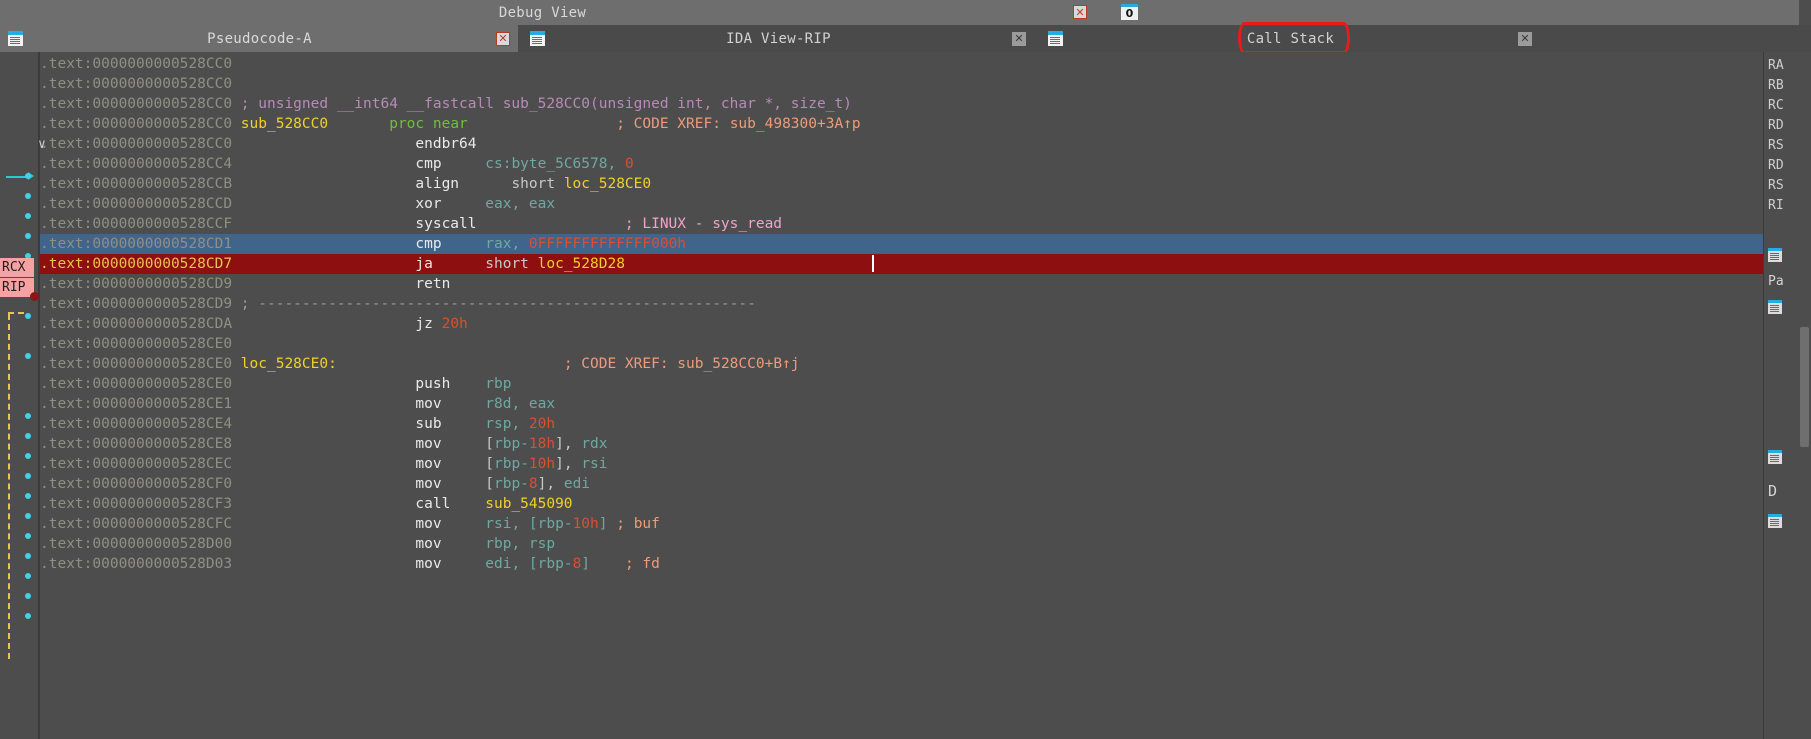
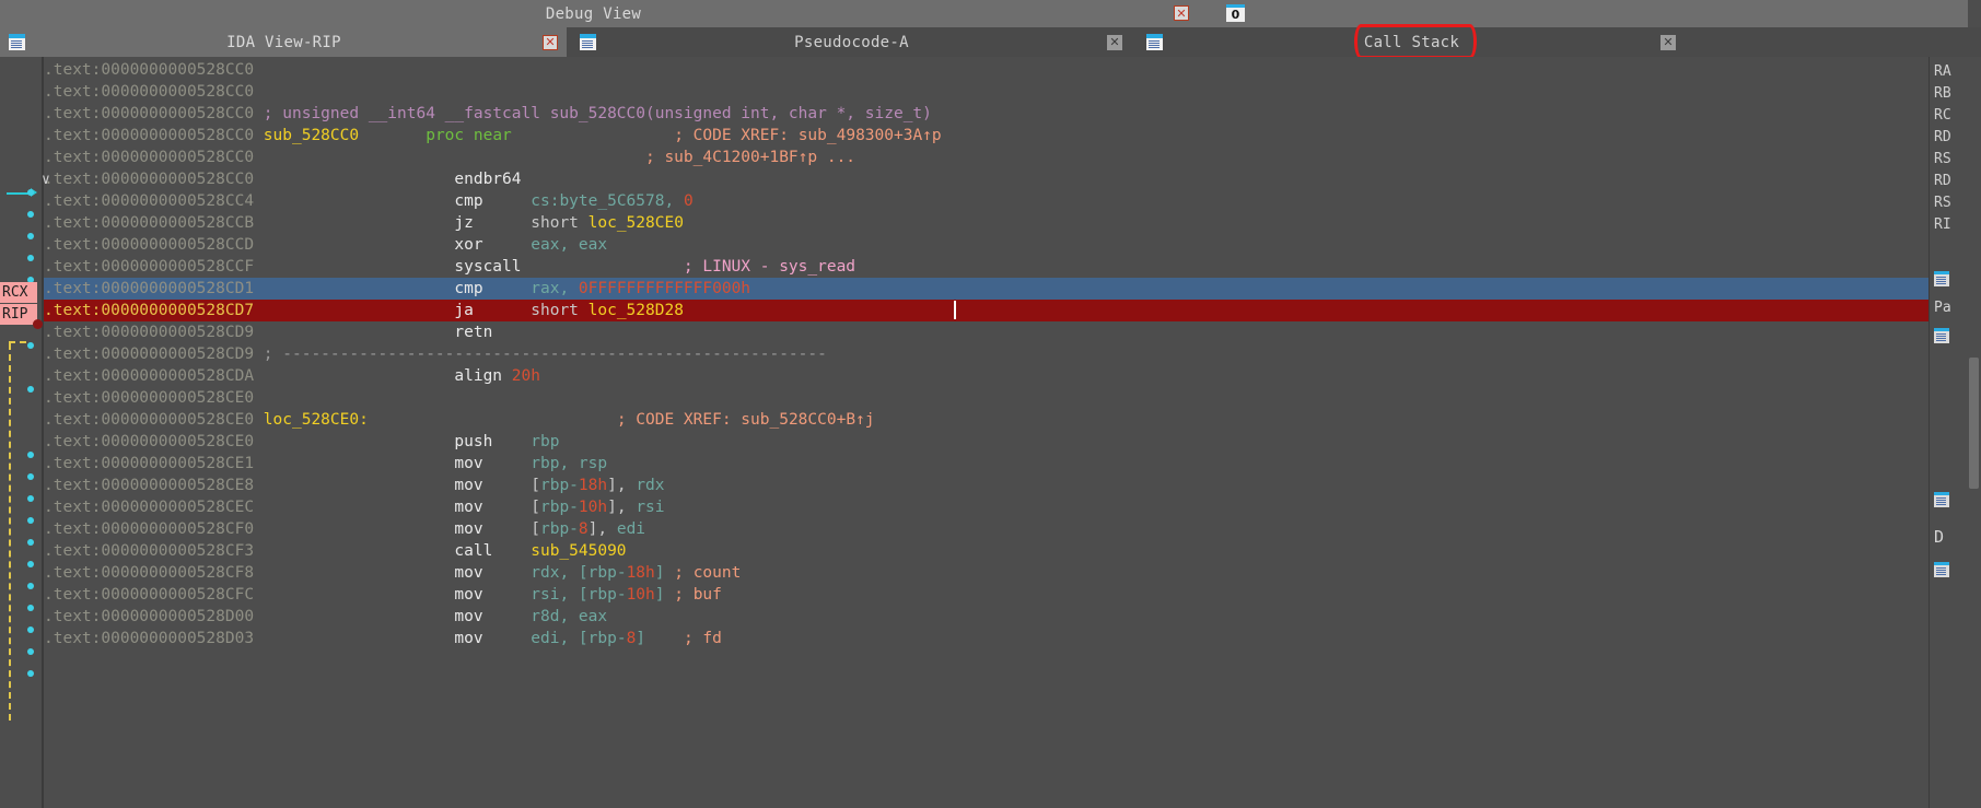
  Debug View
  ✕
  0
- Pseudocode-A
+ IDA View-RIP
  ✕
- IDA View-RIP
+ Pseudocode-A
  ✕
  Call Stack
  ✕
  .text:0000000000528CC0
  .text:0000000000528CC0
  .text:0000000000528CC0 ; unsigned __int64 __fastcall sub_528CC0(unsigned int, char *, size_t)
  .text:0000000000528CC0 sub_528CC0 proc near ; CODE XREF: sub_498300+3A↑p
+ .text:0000000000528CC0 ; sub_4C1200+1BF↑p ...
  ∨
  .text:0000000000528CC0 endbr64
  .text:0000000000528CC4 cmp cs:byte_5C6578, 0
- .text:0000000000528CCB align short loc_528CE0
+ .text:0000000000528CCB jz short loc_528CE0
  .text:0000000000528CCD xor eax, eax
  .text:0000000000528CCF syscall ; LINUX - sys_read
  .text:0000000000528CD1 cmp rax, 0FFFFFFFFFFFFF000h
  .text:0000000000528CD7 ja short loc_528D28
  .text:0000000000528CD9 retn
  .text:0000000000528CD9 ; ---------------------------------------------------------
- .text:0000000000528CDA jz 20h
+ .text:0000000000528CDA align 20h
  .text:0000000000528CE0
  .text:0000000000528CE0 loc_528CE0: ; CODE XREF: sub_528CC0+B↑j
  .text:0000000000528CE0 push rbp
- .text:0000000000528CE1 mov r8d, eax
+ .text:0000000000528CE1 mov rbp, rsp
- .text:0000000000528CE4 sub rsp, 20h
  .text:0000000000528CE8 mov [rbp-18h], rdx
  .text:0000000000528CEC mov [rbp-10h], rsi
  .text:0000000000528CF0 mov [rbp-8], edi
  .text:0000000000528CF3 call sub_545090
+ .text:0000000000528CF8 mov rdx, [rbp-18h] ; count
  .text:0000000000528CFC mov rsi, [rbp-10h] ; buf
- .text:0000000000528D00 mov rbp, rsp
+ .text:0000000000528D00 mov r8d, eax
  .text:0000000000528D03 mov edi, [rbp-8] ; fd
  RCX
  RIP
  RA
  RB
  RC
  RD
  RS
  RD
  RS
  RI
  Pa
  D
